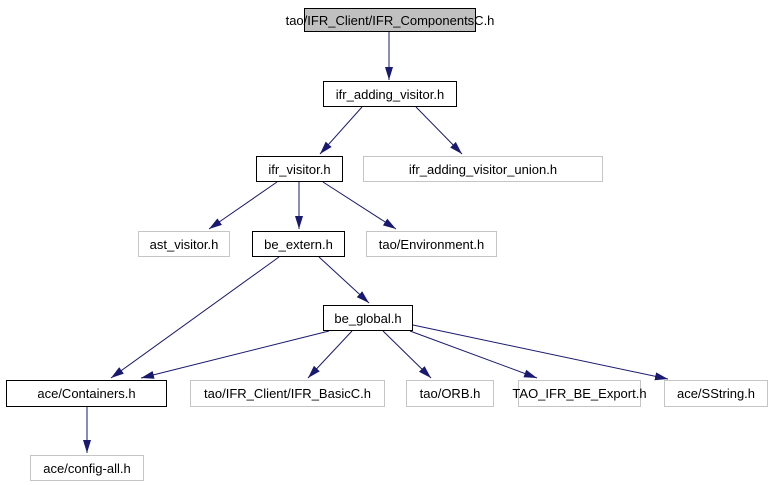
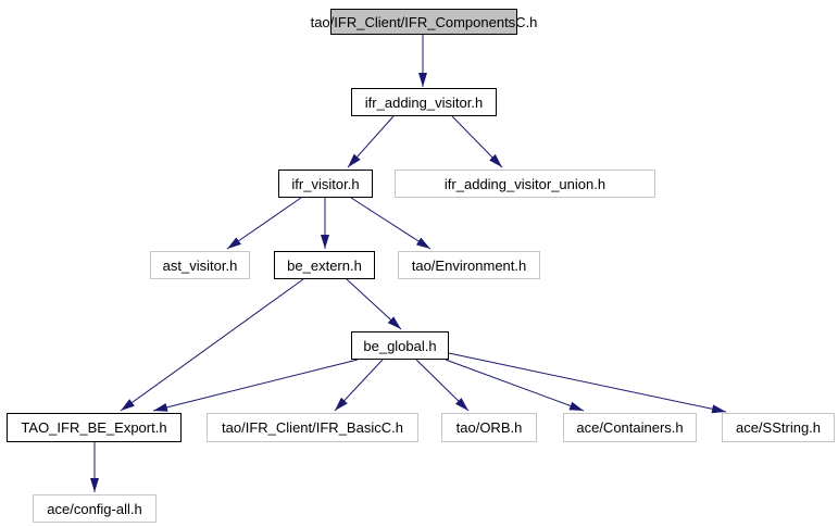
  tao/IFR_Client/IFR_ComponentsC.h
  ifr_adding_visitor.h
  ifr_visitor.h
  ifr_adding_visitor_union.h
  ast_visitor.h
  be_extern.h
  tao/Environment.h
  be_global.h
- ace/Containers.h
+ TAO_IFR_BE_Export.h
  tao/IFR_Client/IFR_BasicC.h
  tao/ORB.h
- TAO_IFR_BE_Export.h
+ ace/Containers.h
  ace/SString.h
  ace/config-all.h
